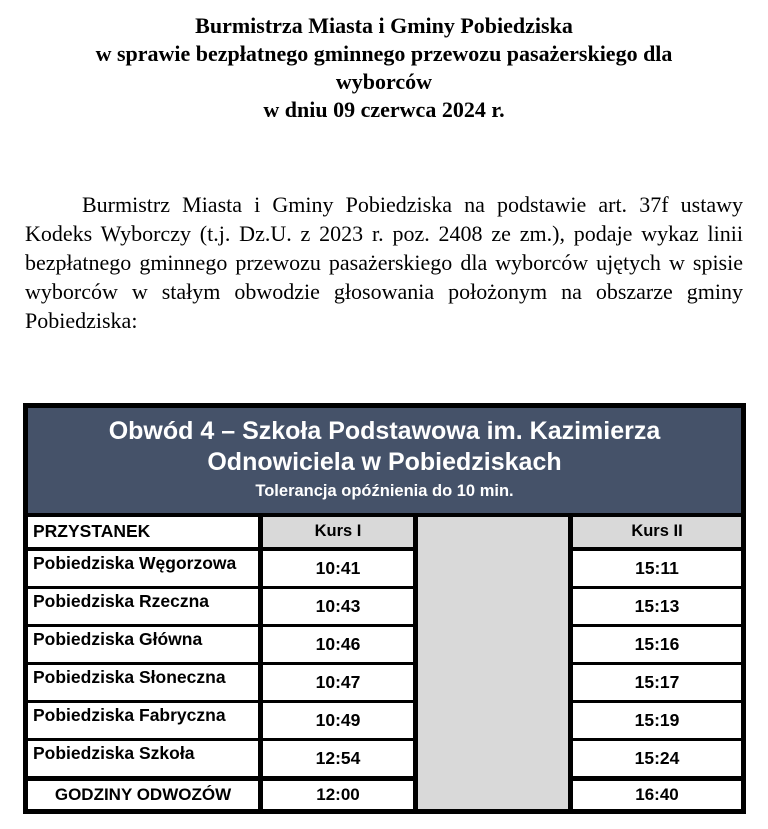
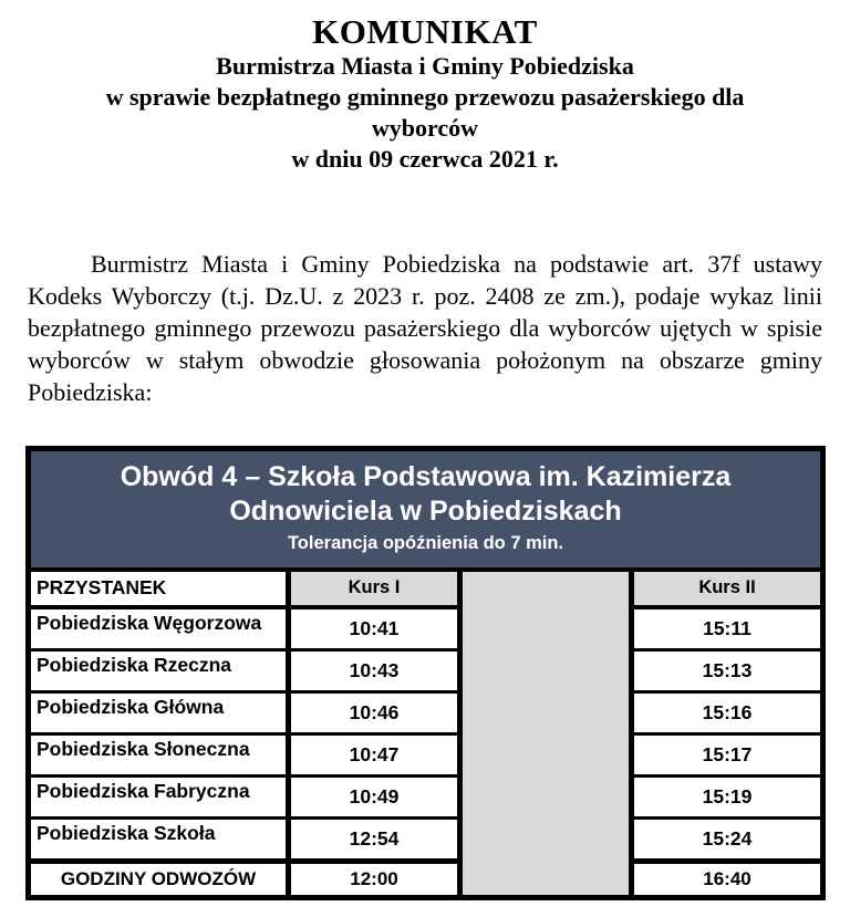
+ KOMUNIKAT
  Burmistrza Miasta i Gminy Pobiedziska
  w sprawie bezpłatnego gminnego przewozu pasażerskiego dla
  wyborców
- w dniu 09 czerwca 2024 r.
+ w dniu 09 czerwca 2021 r.
  Burmistrz Miasta i Gminy Pobiedziska na podstawie art. 37f ustawy Kodeks Wyborczy (t.j. Dz.U. z 2023 r. poz. 2408 ze zm.), podaje wykaz linii bezpłatnego gminnego przewozu pasażerskiego dla wyborców ujętych w spisie wyborców w stałym obwodzie głosowania położonym na obszarze gminy Pobiedziska:
  Obwód 4 – Szkoła Podstawowa im. Kazimierza Odnowiciela w Pobiedziskach
- Tolerancja opóźnienia do 10 min.
+ Tolerancja opóźnienia do 7 min.
  PRZYSTANEK
  Pobiedziska Węgorzowa
  Pobiedziska Rzeczna
  Pobiedziska Główna
  Pobiedziska Słoneczna
  Pobiedziska Fabryczna
  Pobiedziska Szkoła
  GODZINY ODWOZÓW
  Kurs I
  10:41
  10:43
  10:46
  10:47
  10:49
  12:54
  12:00
  Kurs II
  15:11
  15:13
  15:16
  15:17
  15:19
  15:24
  16:40
